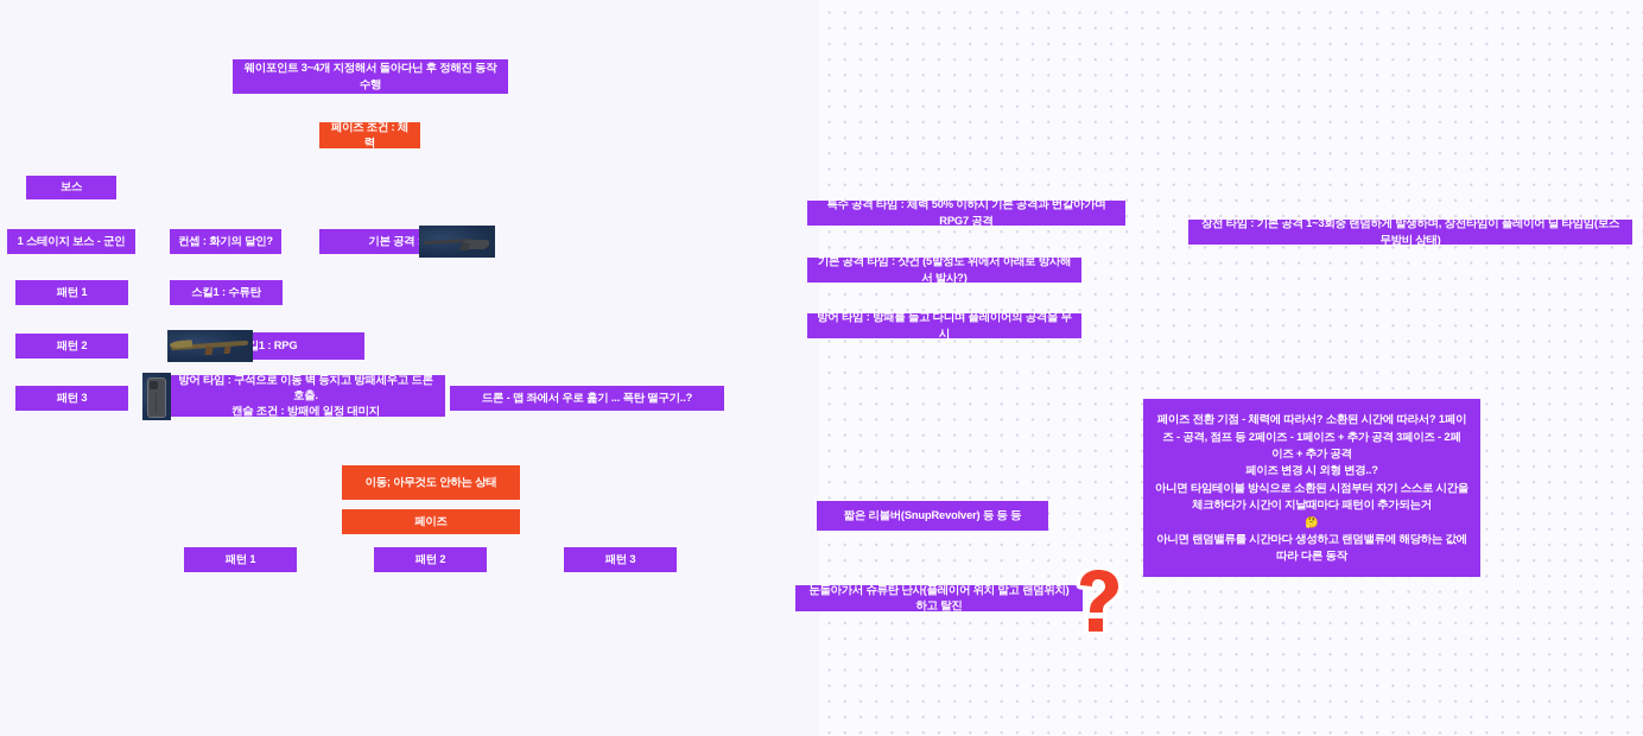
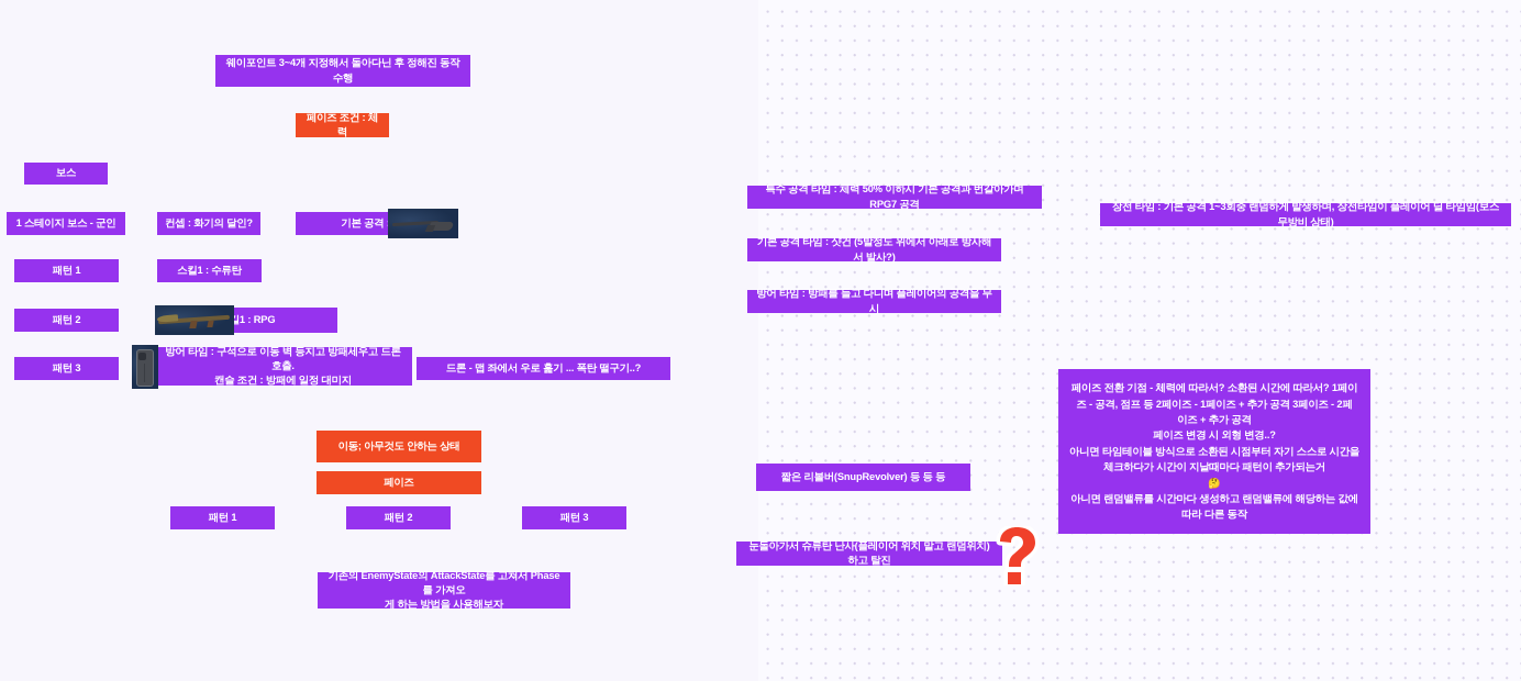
  웨이포인트 3~4개 지정해서 돌아다닌 후 정해진 동작 수행
  페이즈 조건 : 체력
  보스
  1 스테이지 보스 - 군인
  컨셉 : 화기의 달인?
  패턴 1
  스킬1 : 수류탄
  패턴 2
  킬1 : RPG
  패턴 3
  방어 타임 : 구석으로 이동 벽 등지고 방패세우고 드론 호출.
  캔슬 조건 : 방패에 일정 대미지
  드론 - 맵 좌에서 우로 훑기 ... 폭탄 떨구기..?
  이동; 아무것도 안하는 상태
  페이즈
  패턴 1
  패턴 2
  패턴 3
+ 기존의 EnemyState의 AttackState를 고쳐서 Phase를 가져오
+ 게 하는 방법을 사용해보자
  특수 공격 타임 : 체력 50% 이하시 기본 공격과 번갈아가며 RPG7 공격
  장전 타임 : 기본 공격 1~3회중 랜덤하게 발생하며, 장전타임이 플레이어 딜 타임임(보스 무방비 상태)
  기본 공격 타임 : 샷건 (5발정도 위에서 아래로 방사해서 발사?)
  방어 타임 : 방패를 들고 다니며 플레이어의 공격을 무시
  페이즈 전환 기점 - 체력에 따라서? 소환된 시간에 따라서? 1페이
  즈 - 공격, 점프 등 2페이즈 - 1페이즈 + 추가 공격 3페이즈 - 2페
  이즈 + 추가 공격
  페이즈 변경 시 외형 변경..?
  아니면 타임테이블 방식으로 소환된 시점부터 자기 스스로 시간을
  체크하다가 시간이 지날때마다 패턴이 추가되는거
  🤔
  아니면 랜덤밸류를 시간마다 생성하고 랜덤밸류에 해당하는 값에
  따라 다른 동작
  짧은 리볼버(SnupRevolver) 등 등 등
  눈돌아가서 슈류탄 난사(플레이어 위치 말고 랜덤위치) 하고 탈진
